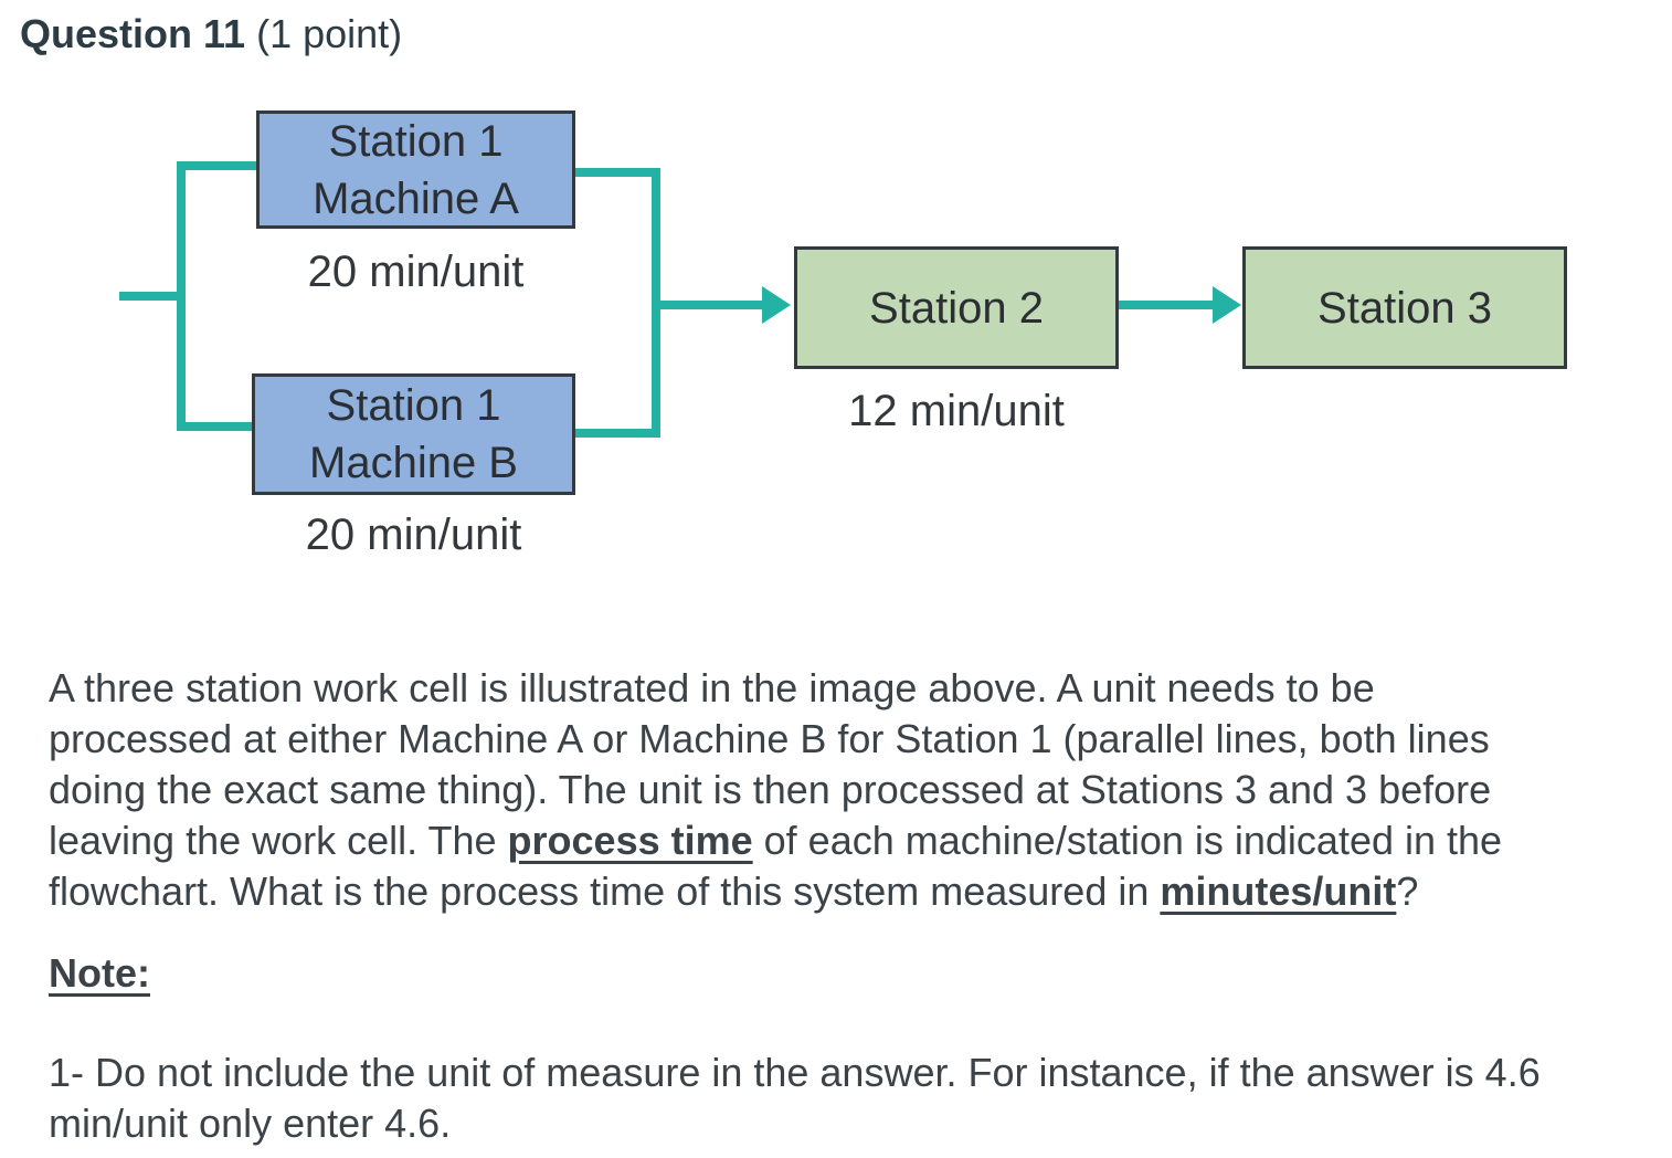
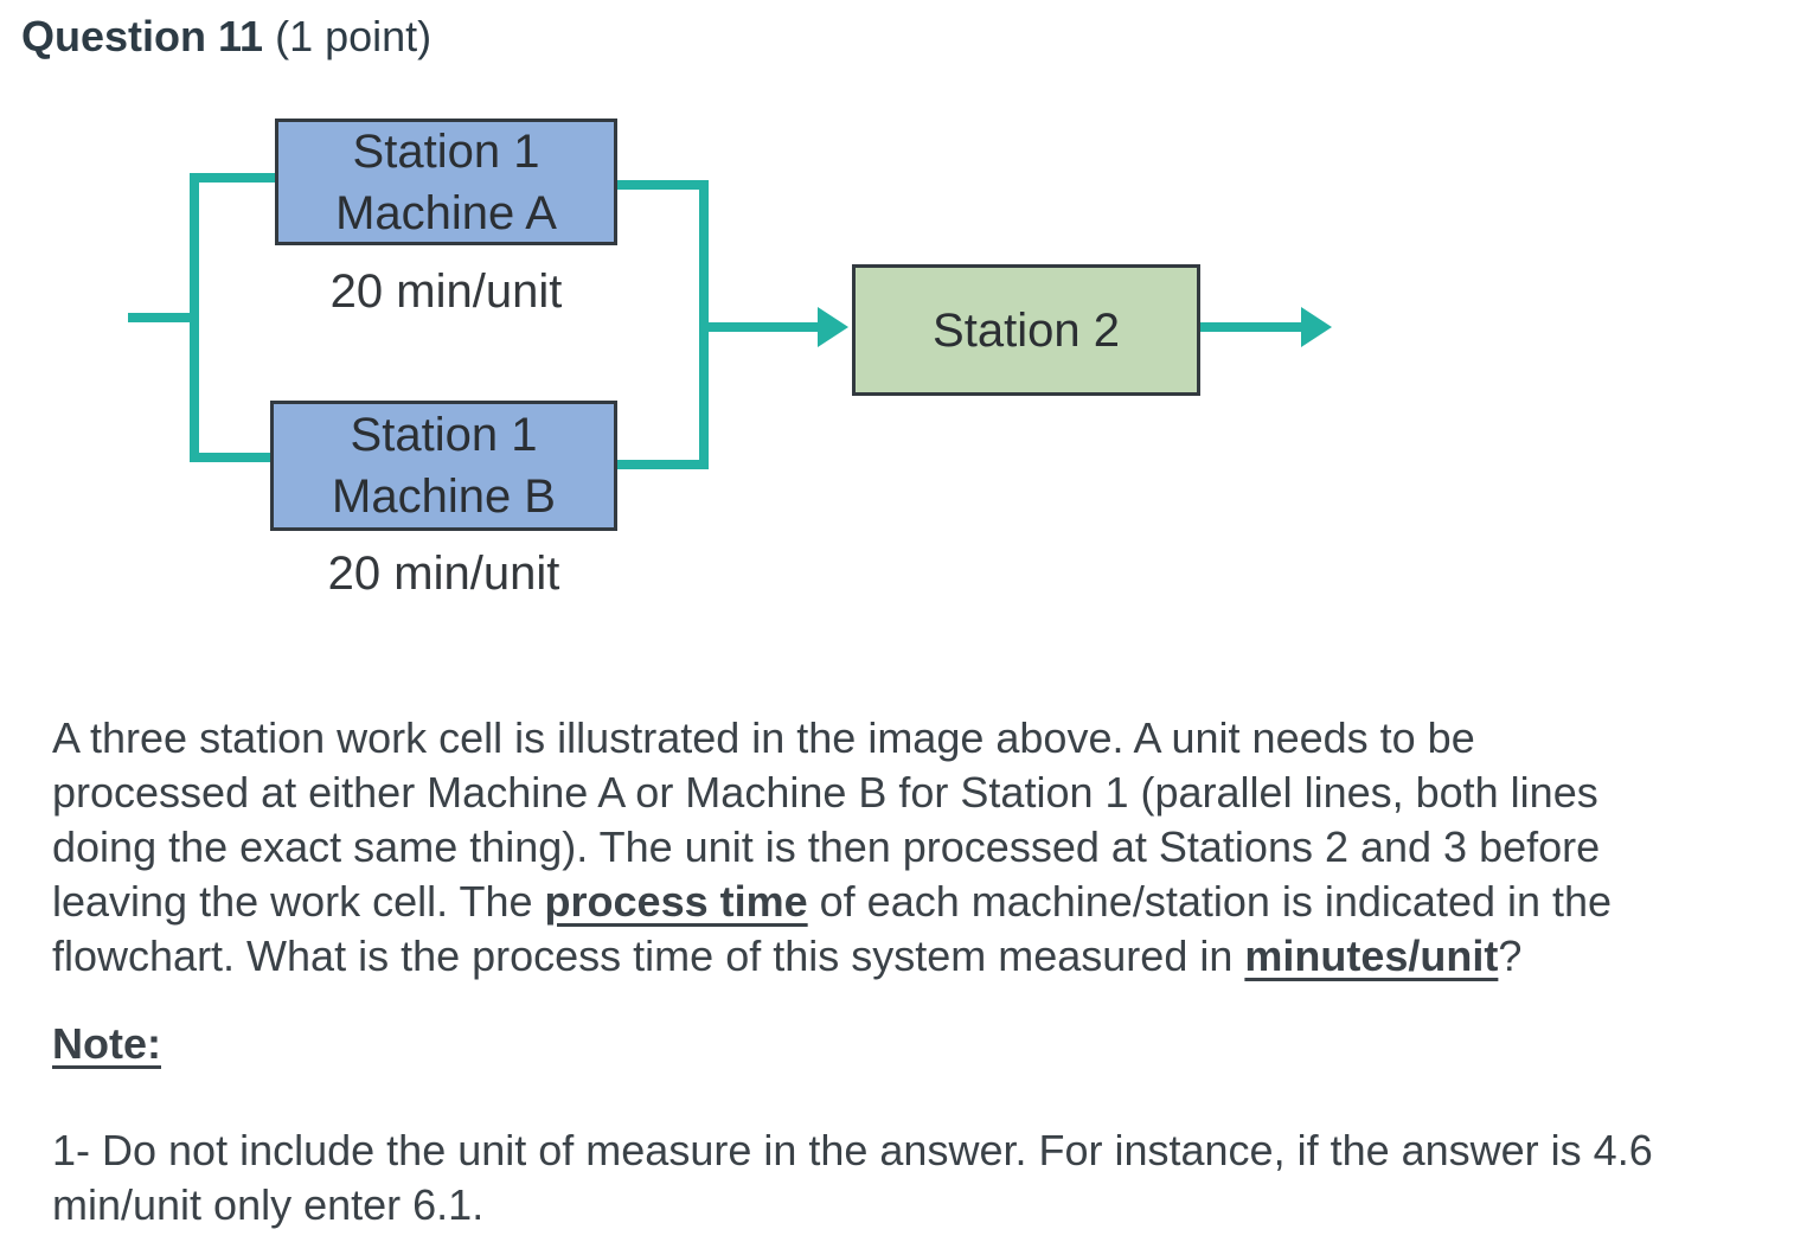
  Question 11 (1 point)
  Station 1
  Machine A
  20 min/unit
  Station 1
  Machine B
  20 min/unit
  Station 2
- 12 min/unit
- Station 3
- A three station work cell is illustrated in the image above. A unit needs to be processed at either Machine A or Machine B for Station 1 (parallel lines, both lines doing the exact same thing). The unit is then processed at Stations 3 and 3 before leaving the work cell. The process time of each machine/station is indicated in the flowchart. What is the process time of this system measured in minutes/unit?
+ A three station work cell is illustrated in the image above. A unit needs to be processed at either Machine A or Machine B for Station 1 (parallel lines, both lines doing the exact same thing). The unit is then processed at Stations 2 and 3 before leaving the work cell. The process time of each machine/station is indicated in the flowchart. What is the process time of this system measured in minutes/unit?
  Note:
- 1- Do not include the unit of measure in the answer. For instance, if the answer is 4.6 min/unit only enter 4.6.
+ 1- Do not include the unit of measure in the answer. For instance, if the answer is 4.6 min/unit only enter 6.1.
